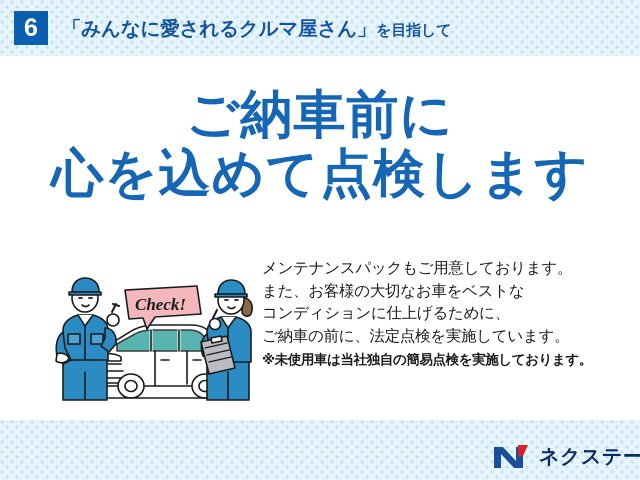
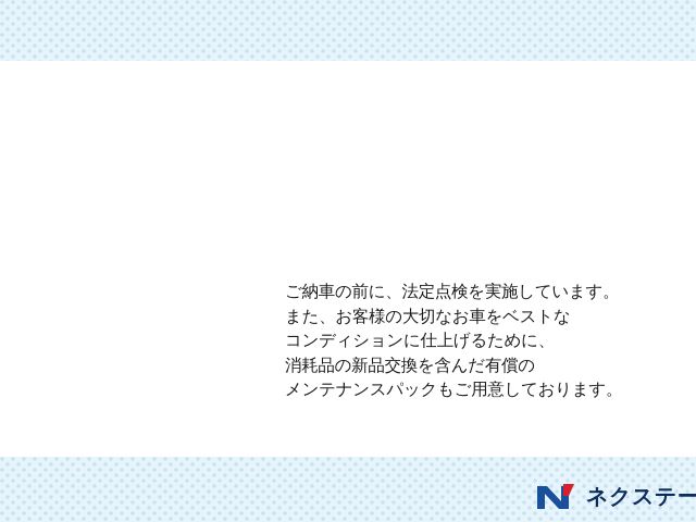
- 6
- 「みんなに愛されるクルマ屋さん」
- を目指して
- ご納車前に
- 心を込めて点検します
- メンテナンスパックもご用意しております。
+ ご納車の前に、法定点検を実施しています。
  また、お客様の大切なお車をベストな
  コンディションに仕上げるために、
+ 消耗品の新品交換を含んだ有償の
- ご納車の前に、法定点検を実施しています。
+ メンテナンスパックもご用意しております。
- ※未使用車は当社独自の簡易点検を実施しております。
- Check!
  ネクステー
